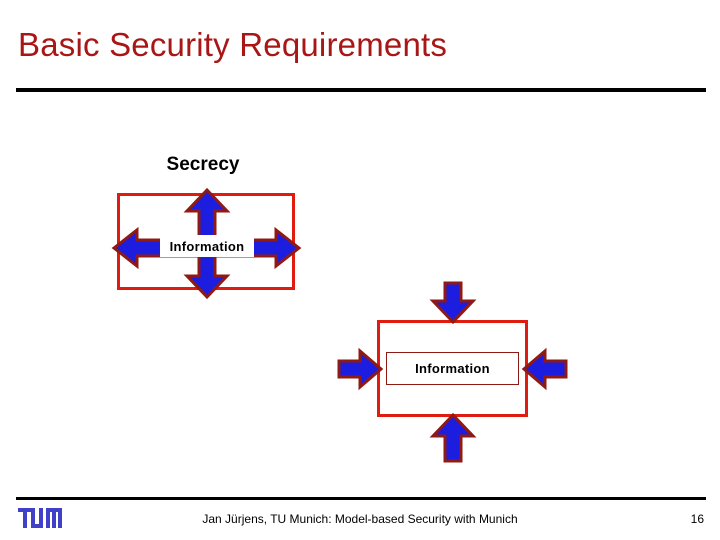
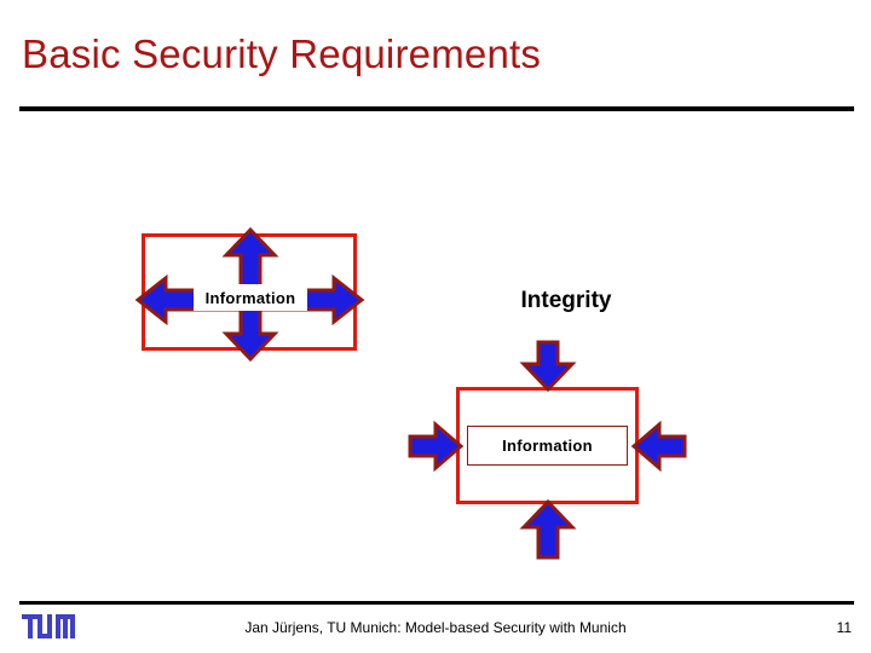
  Basic Security Requirements
- Secrecy
  Information
+ Integrity
  Information
  Jan Jürjens, TU Munich: Model-based Security with Munich
- 16
+ 11
